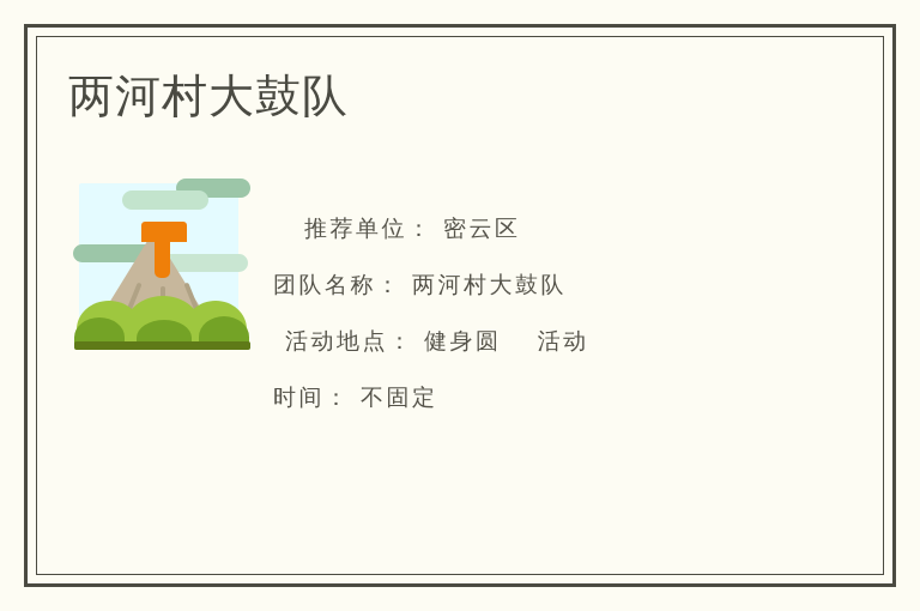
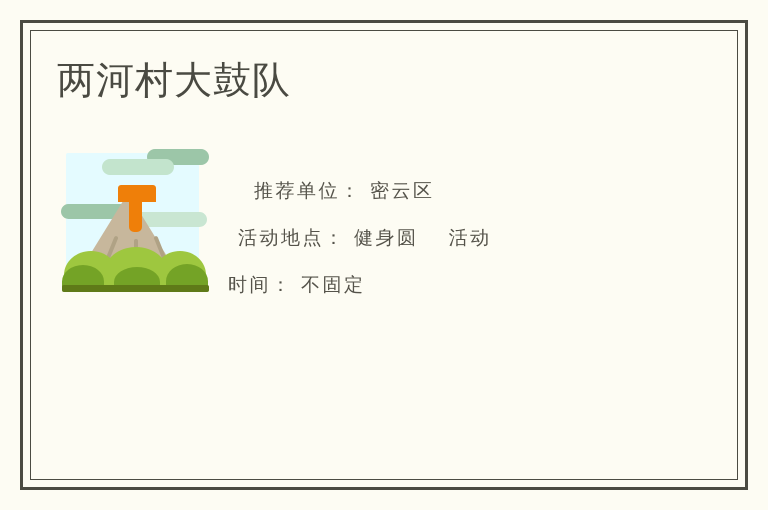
  两河村大鼓队
  推荐单位： 密云区
- 团队名称： 两河村大鼓队
  活动地点： 健身圆 活动
  时间： 不固定
